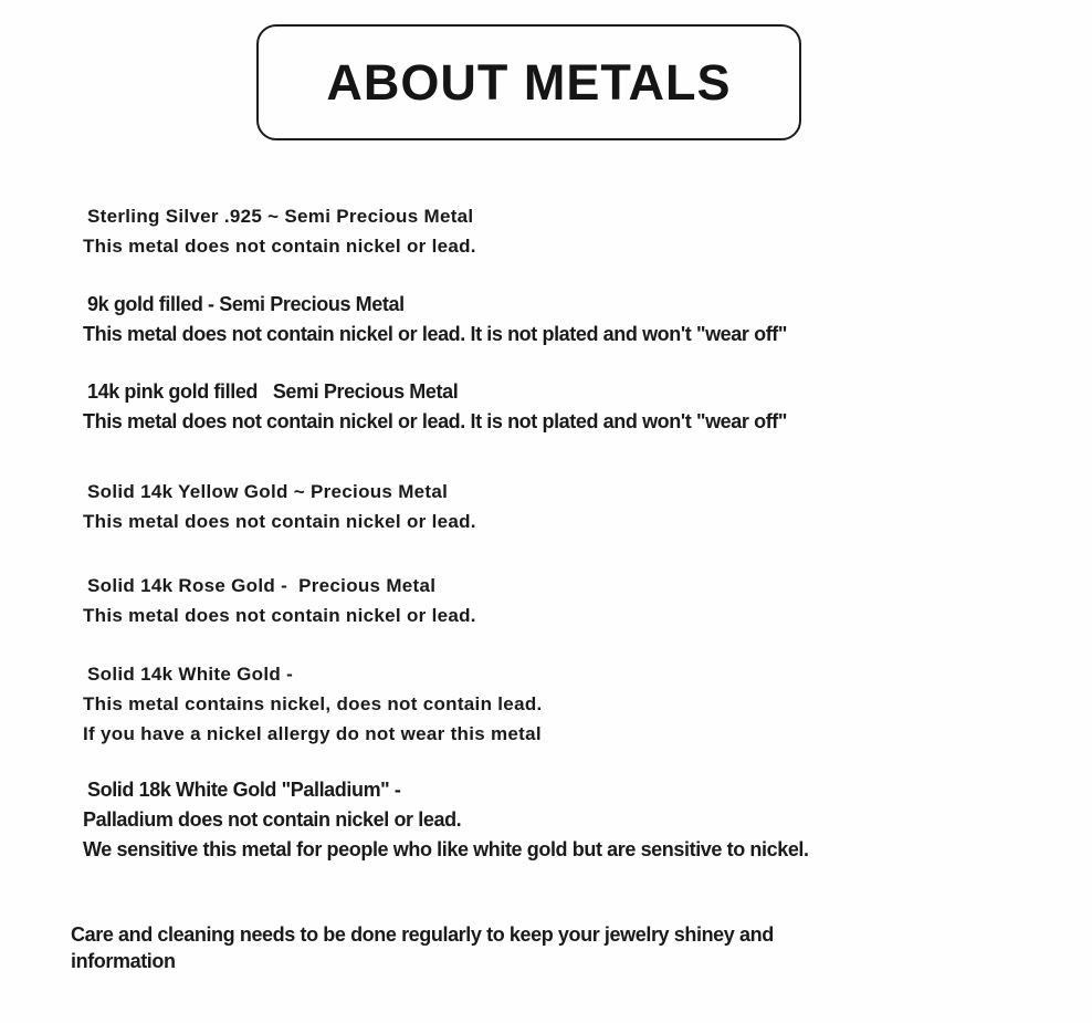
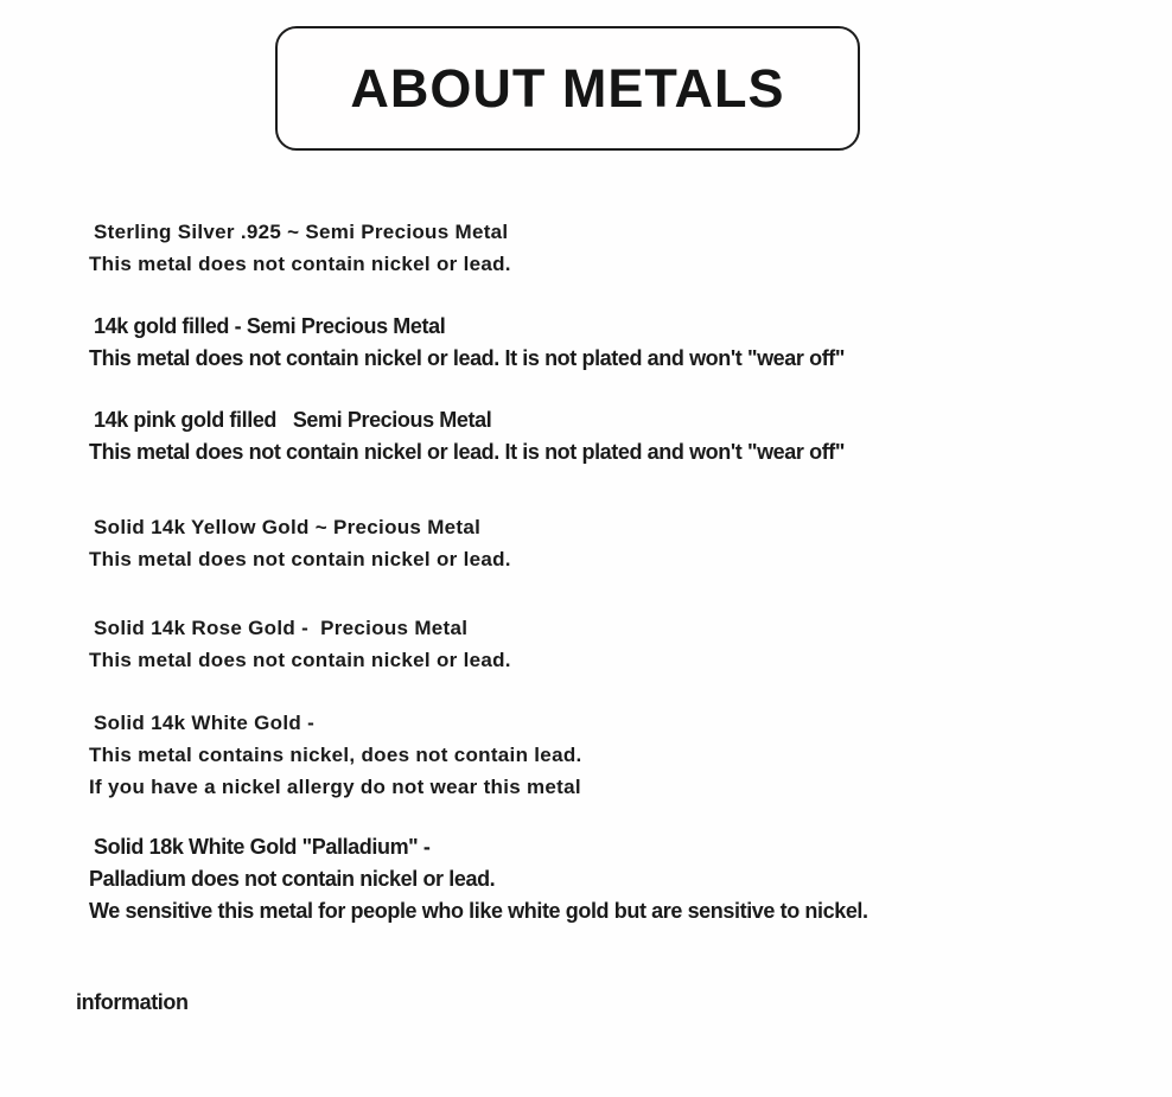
  ABOUT METALS
  Sterling Silver .925 ~ Semi Precious Metal
  This metal does not contain nickel or lead.
- 9k gold filled - Semi Precious Metal
+ 14k gold filled - Semi Precious Metal
  This metal does not contain nickel or lead. It is not plated and won't "wear off"
  14k pink gold filled Semi Precious Metal
  This metal does not contain nickel or lead. It is not plated and won't "wear off"
  Solid 14k Yellow Gold ~ Precious Metal
  This metal does not contain nickel or lead.
  Solid 14k Rose Gold - Precious Metal
  This metal does not contain nickel or lead.
  Solid 14k White Gold -
  This metal contains nickel, does not contain lead.
  If you have a nickel allergy do not wear this metal
  Solid 18k White Gold "Palladium" -
  Palladium does not contain nickel or lead.
  We sensitive this metal for people who like white gold but are sensitive to nickel.
- Care and cleaning needs to be done regularly to keep your jewelry shiney and
  information
